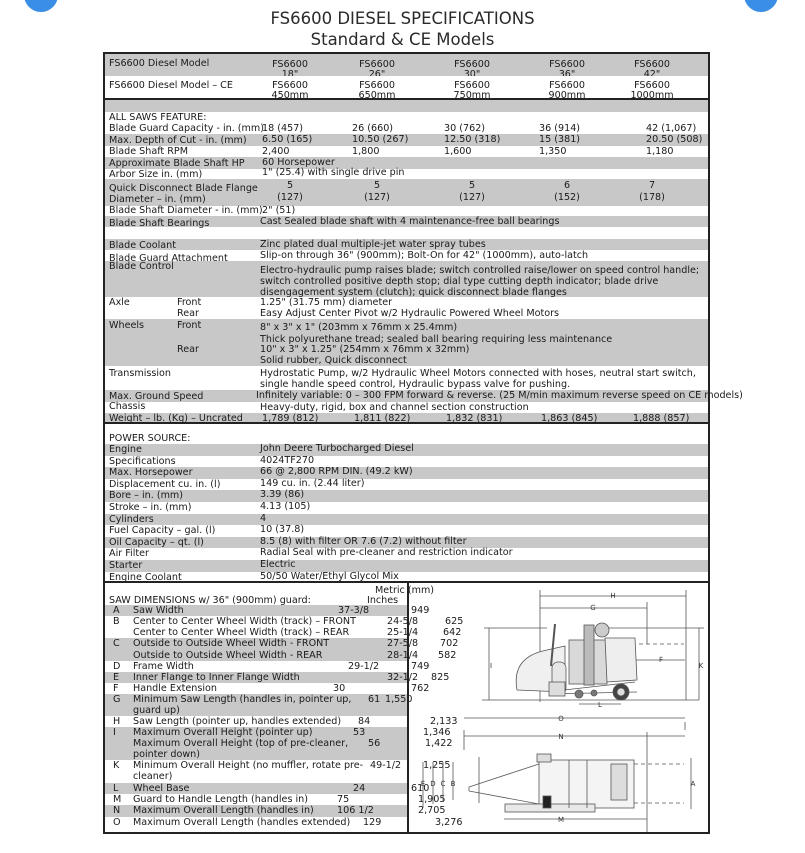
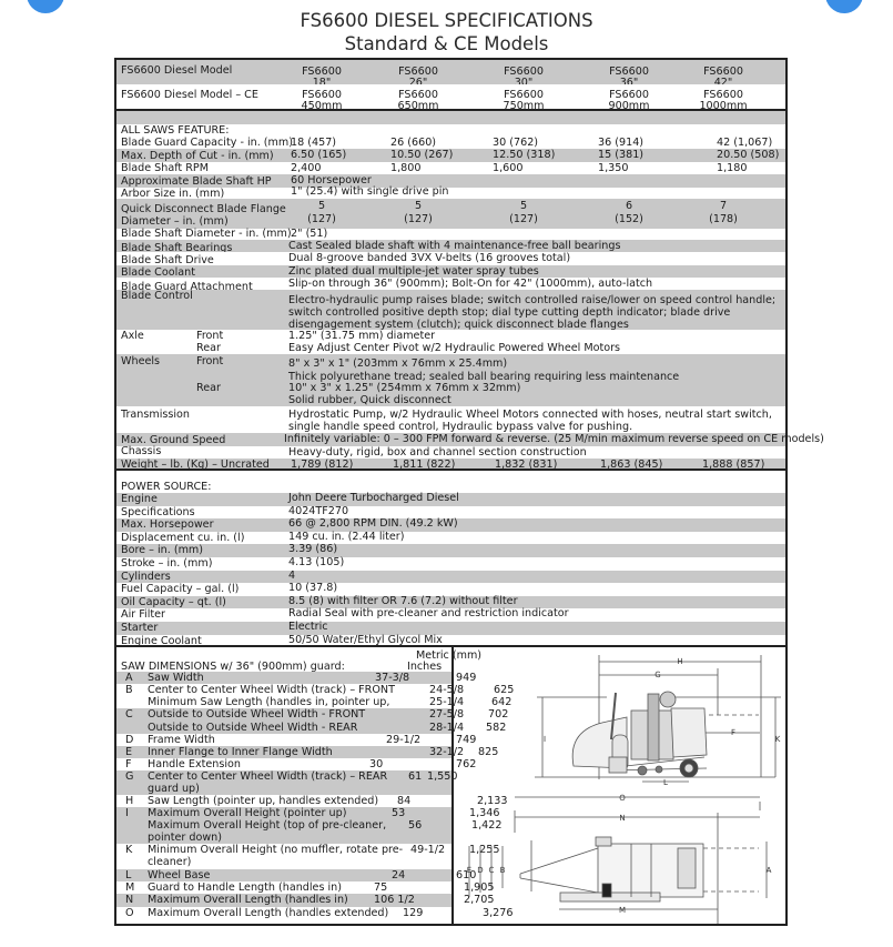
  FS6600 DIESEL SPECIFICATIONS
  Standard & CE Models
  FS6600 Diesel Model
  FS6600
  18"
  FS6600
  26"
  FS6600
  30"
  FS6600
  36"
  FS6600
  42"
  FS6600 Diesel Model – CE
  FS6600
  450mm
  FS6600
  650mm
  FS6600
  750mm
  FS6600
  900mm
  FS6600
  1000mm
  ALL SAWS FEATURE:
  Blade Guard Capacity - in. (mm)
  18 (457)
  26 (660)
  30 (762)
  36 (914)
  42 (1,067)
  Max. Depth of Cut - in. (mm)
  6.50 (165)
  10.50 (267)
  12.50 (318)
  15 (381)
  20.50 (508)
  Blade Shaft RPM
  2,400
  1,800
  1,600
  1,350
  1,180
  Approximate Blade Shaft HP
  60 Horsepower
  Arbor Size in. (mm)
  1" (25.4) with single drive pin
  Quick Disconnect Blade Flange
  Diameter – in. (mm)
  5
  (127)
  5
  (127)
  5
  (127)
  6
  (152)
  7
  (178)
  Blade Shaft Diameter - in. (mm)
  2" (51)
  Blade Shaft Bearings
  Cast Sealed blade shaft with 4 maintenance-free ball bearings
+ Blade Shaft Drive
+ Dual 8-groove banded 3VX V-belts (16 grooves total)
  Blade Coolant
  Zinc plated dual multiple-jet water spray tubes
  Blade Guard Attachment
  Slip-on through 36" (900mm); Bolt-On for 42" (1000mm), auto-latch
  Blade Control
  Electro-hydraulic pump raises blade; switch controlled raise/lower on speed control handle;
  switch controlled positive depth stop; dial type cutting depth indicator; blade drive
  disengagement system (clutch); quick disconnect blade flanges
  Axle
  Front
  1.25" (31.75 mm) diameter
  Rear
  Easy Adjust Center Pivot w/2 Hydraulic Powered Wheel Motors
  Wheels
  Front
  8" x 3" x 1" (203mm x 76mm x 25.4mm)
  Thick polyurethane tread; sealed ball bearing requiring less maintenance
  Rear
  10" x 3" x 1.25" (254mm x 76mm x 32mm)
  Solid rubber, Quick disconnect
  Transmission
  Hydrostatic Pump, w/2 Hydraulic Wheel Motors connected with hoses, neutral start switch,
  single handle speed control, Hydraulic bypass valve for pushing.
  Max. Ground Speed
  Infinitely variable: 0 – 300 FPM forward & reverse. (25 M/min maximum reverse speed on CE models)
  Chassis
  Heavy-duty, rigid, box and channel section construction
  Weight – lb. (Kg) – Uncrated
  1,789 (812)
  1,811 (822)
  1,832 (831)
  1,863 (845)
  1,888 (857)
  POWER SOURCE:
  Engine
  John Deere Turbocharged Diesel
  Specifications
  4024TF270
  Max. Horsepower
  66 @ 2,800 RPM DIN. (49.2 kW)
  Displacement cu. in. (l)
  149 cu. in. (2.44 liter)
  Bore – in. (mm)
  3.39 (86)
  Stroke – in. (mm)
  4.13 (105)
  Cylinders
  4
  Fuel Capacity – gal. (l)
  10 (37.8)
  Oil Capacity – qt. (l)
  8.5 (8) with filter OR 7.6 (7.2) without filter
  Air Filter
  Radial Seal with pre-cleaner and restriction indicator
  Starter
  Electric
  Engine Coolant
  50/50 Water/Ethyl Glycol Mix
  SAW DIMENSIONS w/ 36" (900mm) guard:
  Metric (mm)
  Inches
  A
  Saw Width
  37-3/8
  949
  B
  Center to Center Wheel Width (track) – FRONT
  24-5/8
  625
- Center to Center Wheel Width (track) – REAR
+ Minimum Saw Length (handles in, pointer up,
  25-1/4
  642
  C
  Outside to Outside Wheel Width - FRONT
  27-5/8
  702
  Outside to Outside Wheel Width - REAR
  28-1/4
  582
  D
  Frame Width
  29-1/2
  749
  E
  Inner Flange to Inner Flange Width
  32-1/2
  825
  F
  Handle Extension
  30
  762
  G
- Minimum Saw Length (handles in, pointer up,
+ Center to Center Wheel Width (track) – REAR
  guard up)
  61
  1,550
  H
  Saw Length (pointer up, handles extended)
  84
  2,133
  I
  Maximum Overall Height (pointer up)
  53
  1,346
  Maximum Overall Height (top of pre-cleaner,
  pointer down)
  56
  1,422
  K
  Minimum Overall Height (no muffler, rotate pre-
  cleaner)
  49-1/2
  1,255
  L
  Wheel Base
  24
  610
  M
  Guard to Handle Length (handles in)
  75
  1,905
  N
  Maximum Overall Length (handles in)
  106 1/2
  2,705
  O
  Maximum Overall Length (handles extended)
  129
  3,276
  H
  G
  F
  K
  L
  O
  I
  N
  M
  A
  E
  D
  C
  B
